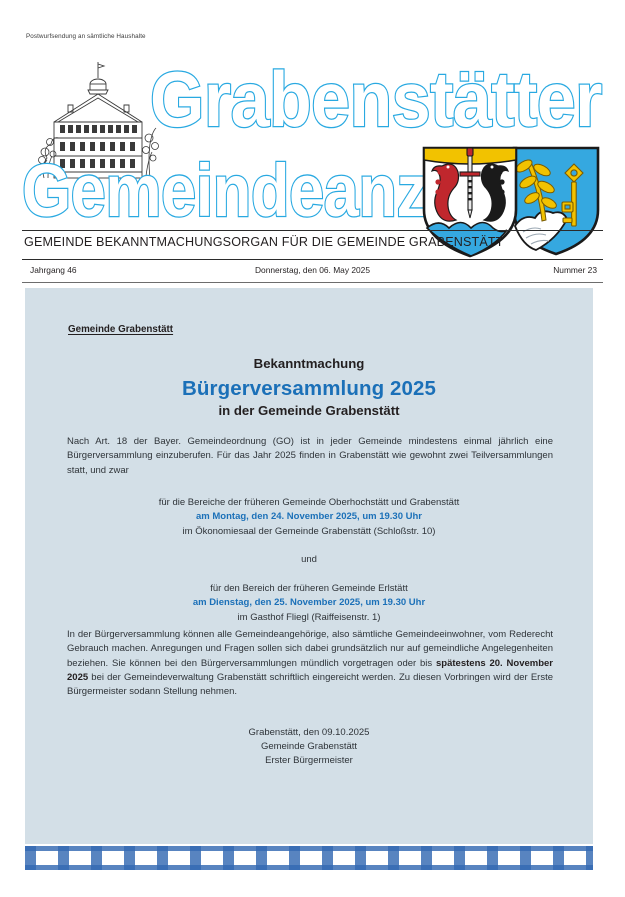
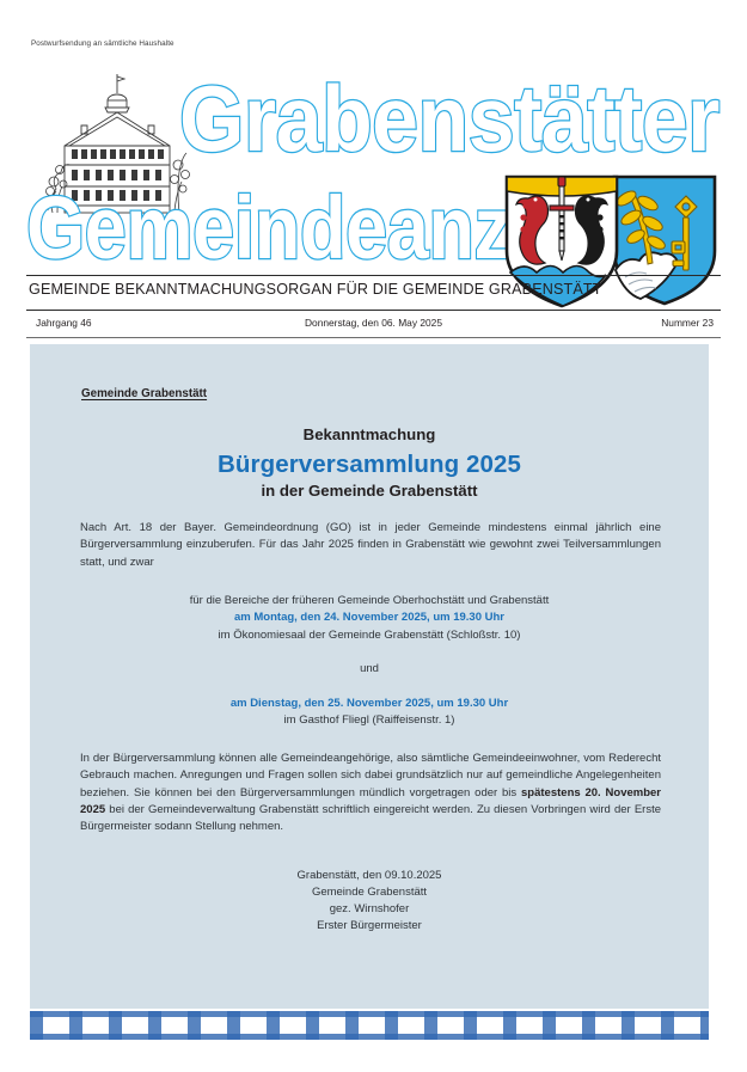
  Grabenstätter
  GEMEINDE BEKANNTMACHUNGSORGAN FÜR DIE GEMEINDE GRABENSTÄTT
  Jahrgang 46
  Donnerstag, den 06. May 2025
  Nummer 23
  Gemeinde Grabenstätt
  Bekanntmachung
  Bürgerversammlung 2025
  in der Gemeinde Grabenstätt
  Nach Art. 18 der Bayer. Gemeindeordnung (GO) ist in jeder Gemeinde mindestens einmal jährlich eine Bürgerversammlung einzuberufen. Für das Jahr 2025 finden in Grabenstätt wie gewohnt zwei Teilversammlungen statt, und zwar
  für die Bereiche der früheren Gemeinde Oberhochstätt und Grabenstätt
  am Montag, den 24. November 2025, um 19.30 Uhr
  im Ökonomiesaal der Gemeinde Grabenstätt (Schloßstr. 10)
  und
- für den Bereich der früheren Gemeinde Erlstätt
  am Dienstag, den 25. November 2025, um 19.30 Uhr
  im Gasthof Fliegl (Raiffeisenstr. 1)
  In der Bürgerversammlung können alle Gemeindeangehörige, also sämtliche Gemeindeeinwohner, vom Rederecht Gebrauch machen. Anregungen und Fragen sollen sich dabei grundsätzlich nur auf gemeindliche Angelegenheiten beziehen. Sie können bei den Bürgerversammlungen mündlich vorgetragen oder bis spätestens 20. November 2025 bei der Gemeindeverwaltung Grabenstätt schriftlich eingereicht werden. Zu diesen Vorbringen wird der Erste Bürgermeister sodann Stellung nehmen.
  Grabenstätt, den 09.10.2025
  Gemeinde Grabenstätt
+ gez. Wirnshofer
  Erster Bürgermeister
